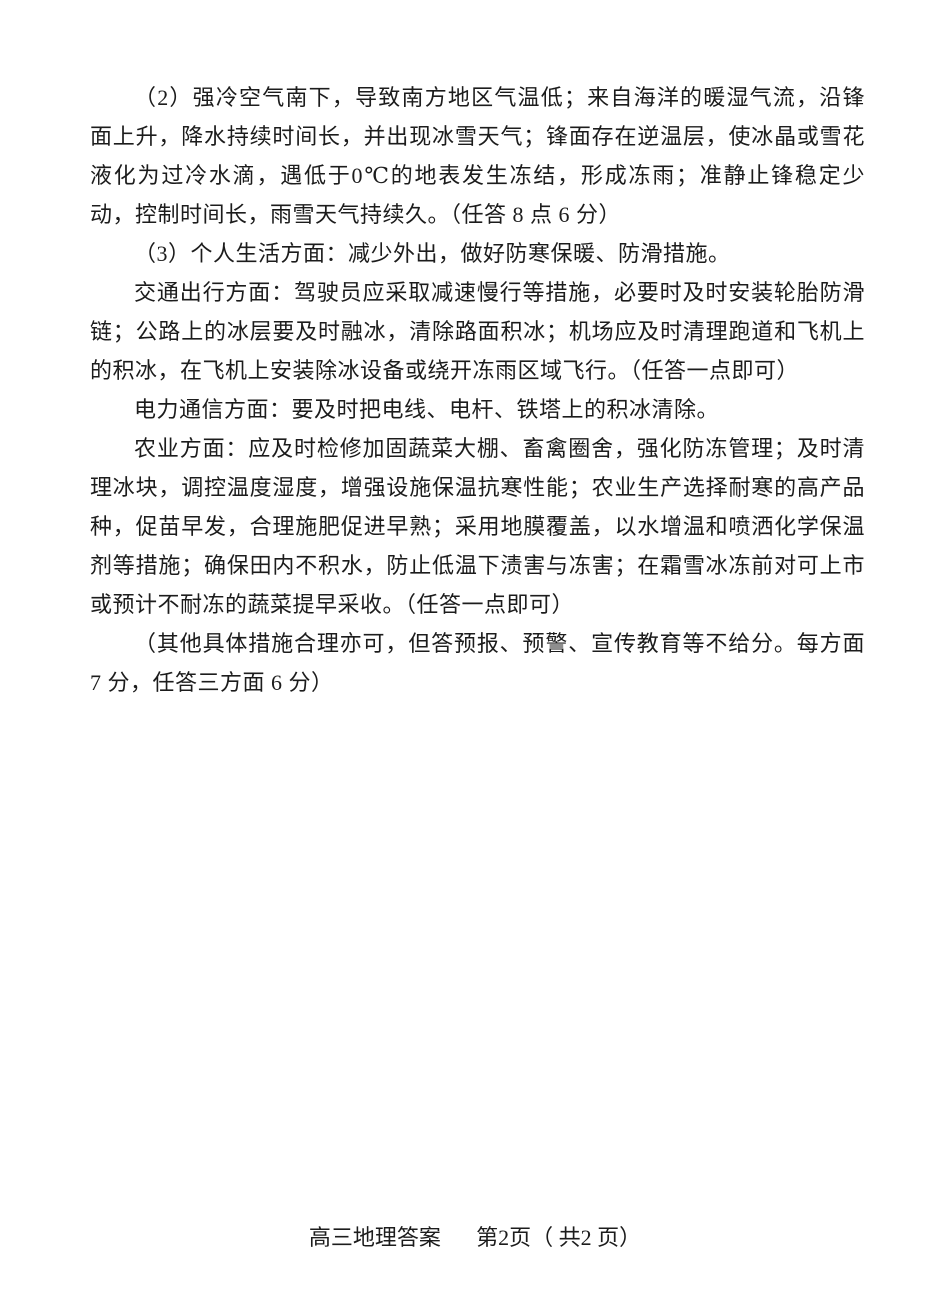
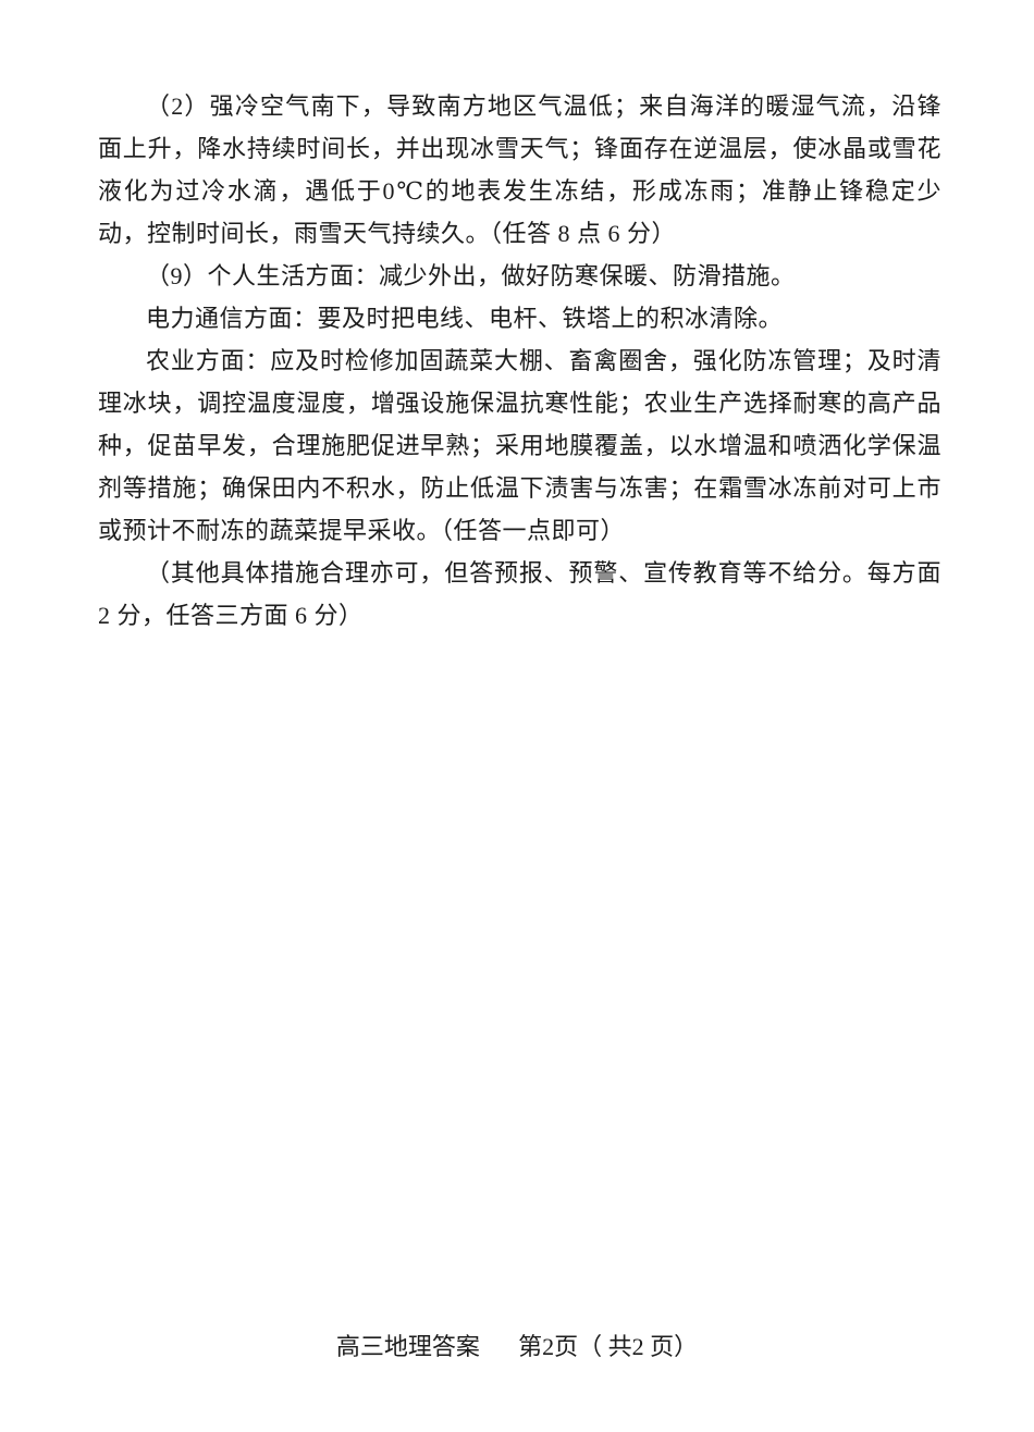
  （2）强冷空气南下，导致南方地区气温低；来自海洋的暖湿气流，沿锋面上升，降水持续时间长，并出现冰雪天气；锋面存在逆温层，使冰晶或雪花液化为过冷水滴，遇低于0℃的地表发生冻结，形成冻雨；准静止锋稳定少动，控制时间长，雨雪天气持续久。（任答 8 点 6 分）
- （3）个人生活方面：减少外出，做好防寒保暖、防滑措施。
+ （9）个人生活方面：减少外出，做好防寒保暖、防滑措施。
- 交通出行方面：驾驶员应采取减速慢行等措施，必要时及时安装轮胎防滑链；公路上的冰层要及时融冰，清除路面积冰；机场应及时清理跑道和飞机上的积冰，在飞机上安装除冰设备或绕开冻雨区域飞行。（任答一点即可）
  电力通信方面：要及时把电线、电杆、铁塔上的积冰清除。
  农业方面：应及时检修加固蔬菜大棚、畜禽圈舍，强化防冻管理；及时清理冰块，调控温度湿度，增强设施保温抗寒性能；农业生产选择耐寒的高产品种，促苗早发，合理施肥促进早熟；采用地膜覆盖，以水增温和喷洒化学保温剂等措施；确保田内不积水，防止低温下渍害与冻害；在霜雪冰冻前对可上市或预计不耐冻的蔬菜提早采收。（任答一点即可）
- （其他具体措施合理亦可，但答预报、预警、宣传教育等不给分。每方面 7 分，任答三方面 6 分）
+ （其他具体措施合理亦可，但答预报、预警、宣传教育等不给分。每方面 2 分，任答三方面 6 分）
  高三地理答案 第2页（ 共2 页）
